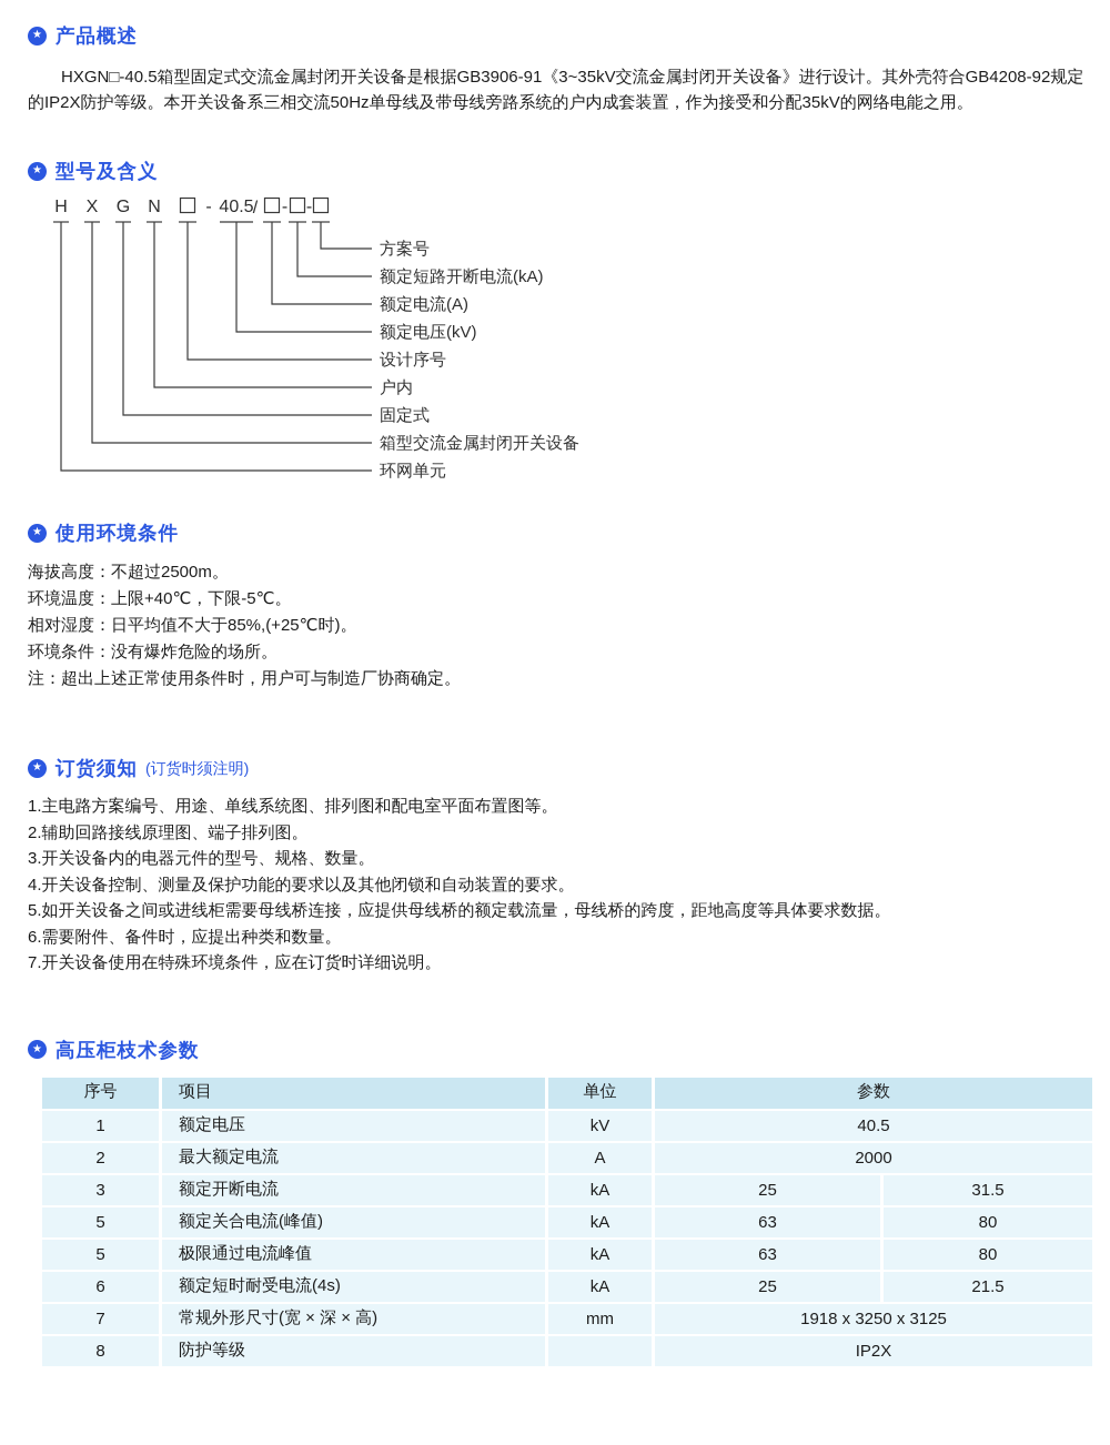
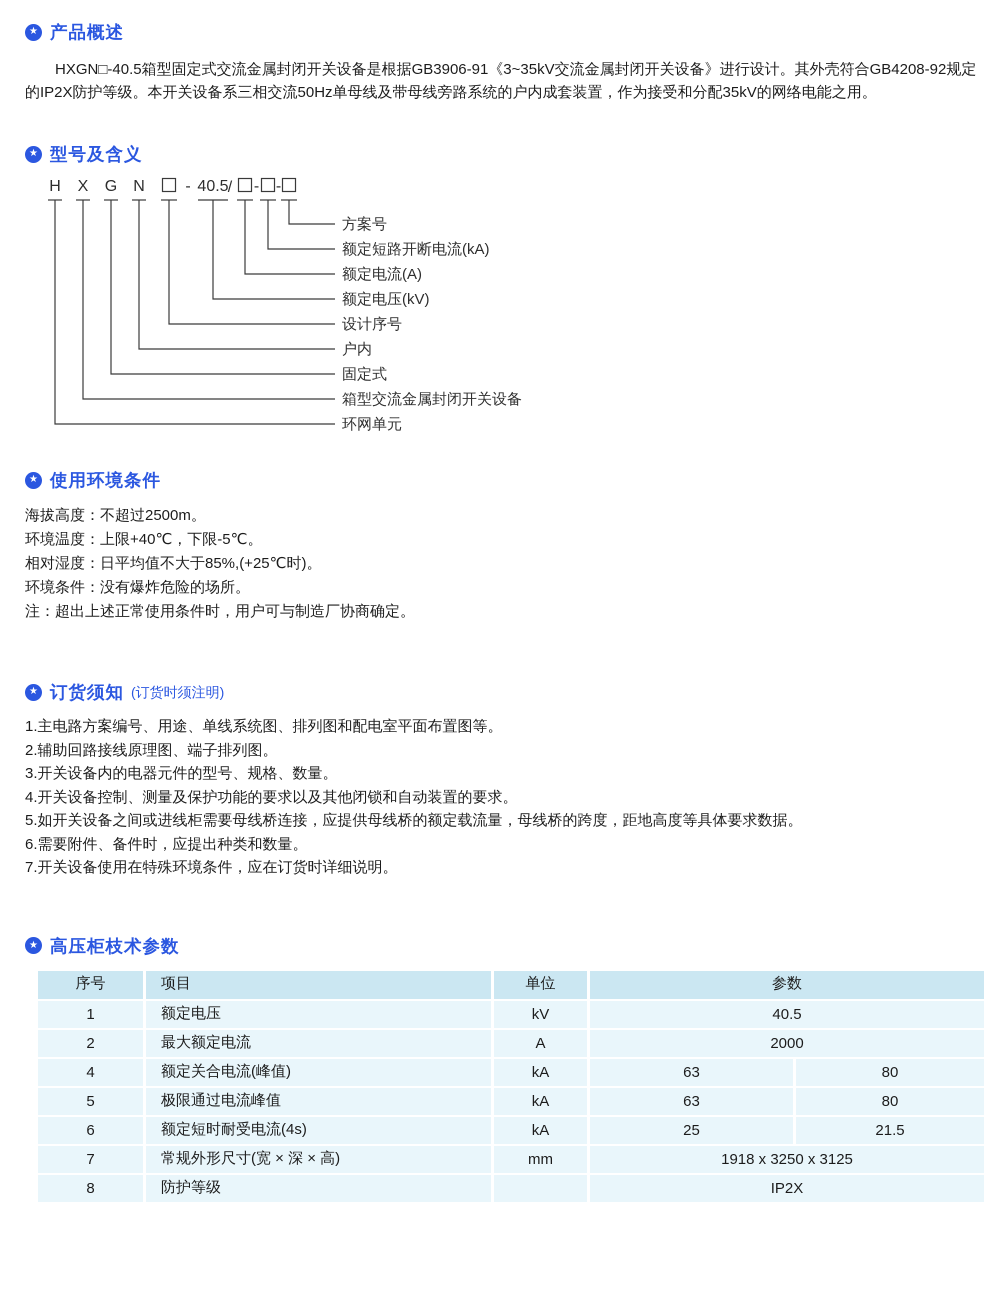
  ★
  产品概述
  HXGN□-40.5箱型固定式交流金属封闭开关设备是根据GB3906-91《3~35kV交流金属封闭开关设备》进行设计。其外壳符合GB4208-92规定的IP2X防护等级。本开关设备系三相交流50Hz单母线及带母线旁路系统的户内成套装置，作为接受和分配35kV的网络电能之用。
  ★
  型号及含义
  H
  X
  G
  N
  -
  40.5
  /
  -
  -
  方案号
  额定短路开断电流(kA)
  额定电流(A)
  额定电压(kV)
  设计序号
  户内
  固定式
  箱型交流金属封闭开关设备
  环网单元
  ★
  使用环境条件
  海拔高度：不超过2500m。
  环境温度：上限+40℃，下限-5℃。
  相对湿度：日平均值不大于85%,(+25℃时)。
  环境条件：没有爆炸危险的场所。
  注：超出上述正常使用条件时，用户可与制造厂协商确定。
  ★
  订货须知
  (订货时须注明)
  1.主电路方案编号、用途、单线系统图、排列图和配电室平面布置图等。
  2.辅助回路接线原理图、端子排列图。
  3.开关设备内的电器元件的型号、规格、数量。
  4.开关设备控制、测量及保护功能的要求以及其他闭锁和自动装置的要求。
  5.如开关设备之间或进线柜需要母线桥连接，应提供母线桥的额定载流量，母线桥的跨度，距地高度等具体要求数据。
  6.需要附件、备件时，应提出种类和数量。
  7.开关设备使用在特殊环境条件，应在订货时详细说明。
  ★
  高压柜枝术参数
  序号	项目	单位	参数
  1	额定电压	kV	40.5
  2	最大额定电流	A	2000
- 3	额定开断电流	kA	25	31.5
- 5	额定关合电流(峰值)	kA	63	80
+ 4	额定关合电流(峰值)	kA	63	80
  5	极限通过电流峰值	kA	63	80
  6	额定短时耐受电流(4s)	kA	25	21.5
  7	常规外形尺寸(宽 × 深 × 高)	mm	1918 x 3250 x 3125
  8	防护等级		IP2X
